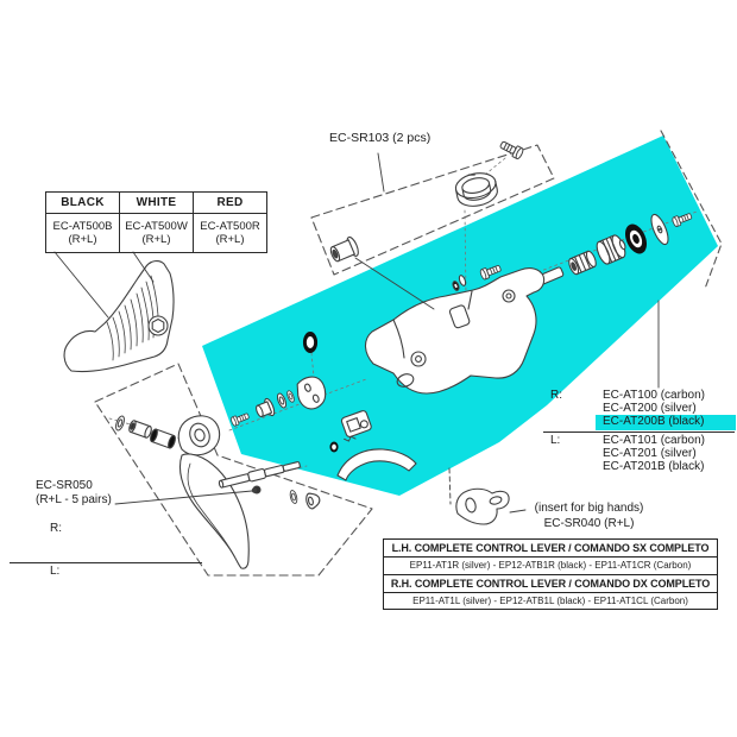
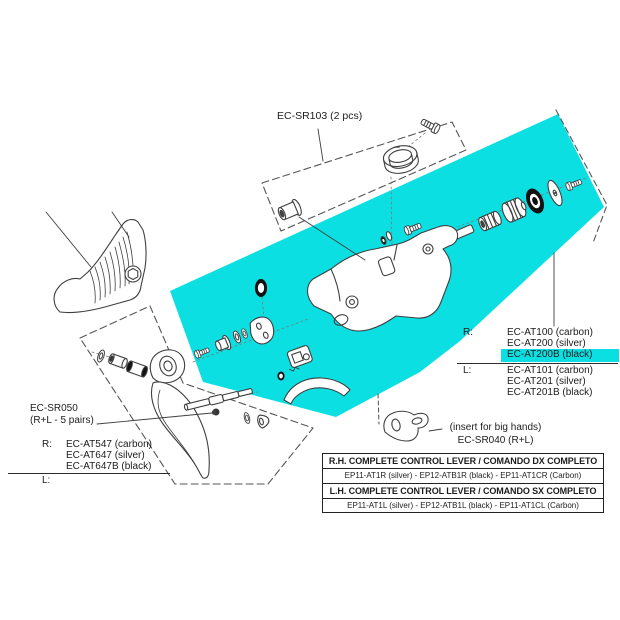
- BLACK	WHITE	RED
- EC-AT500B (R+L)	EC-AT500W (R+L)	EC-AT500R (R+L)
  EC-SR103 (2 pcs)
  R:
  EC-AT100 (carbon)
  EC-AT200 (silver)
  EC-AT200B (black)
  L:
  EC-AT101 (carbon)
  EC-AT201 (silver)
  EC-AT201B (black)
  EC-SR050
  (R+L - 5 pairs)
  R:
+ EC-AT547 (carbon)
+ EC-AT647 (silver)
+ EC-AT647B (black)
  L:
  (insert for big hands)
  EC-SR040 (R+L)
- L.H. COMPLETE CONTROL LEVER / COMANDO SX COMPLETO
+ R.H. COMPLETE CONTROL LEVER / COMANDO DX COMPLETO
  EP11-AT1R (silver) - EP12-ATB1R (black) - EP11-AT1CR (Carbon)
- R.H. COMPLETE CONTROL LEVER / COMANDO DX COMPLETO
+ L.H. COMPLETE CONTROL LEVER / COMANDO SX COMPLETO
  EP11-AT1L (silver) - EP12-ATB1L (black) - EP11-AT1CL (Carbon)
